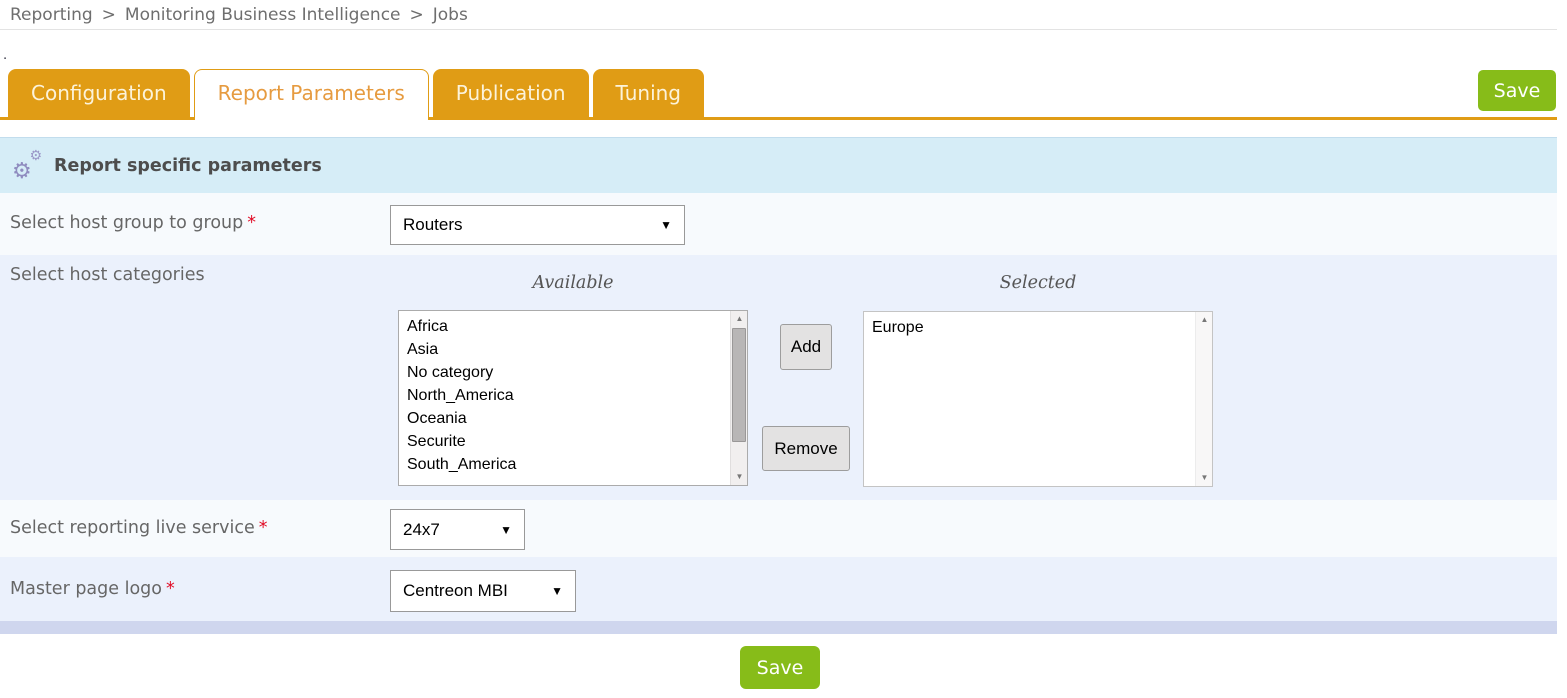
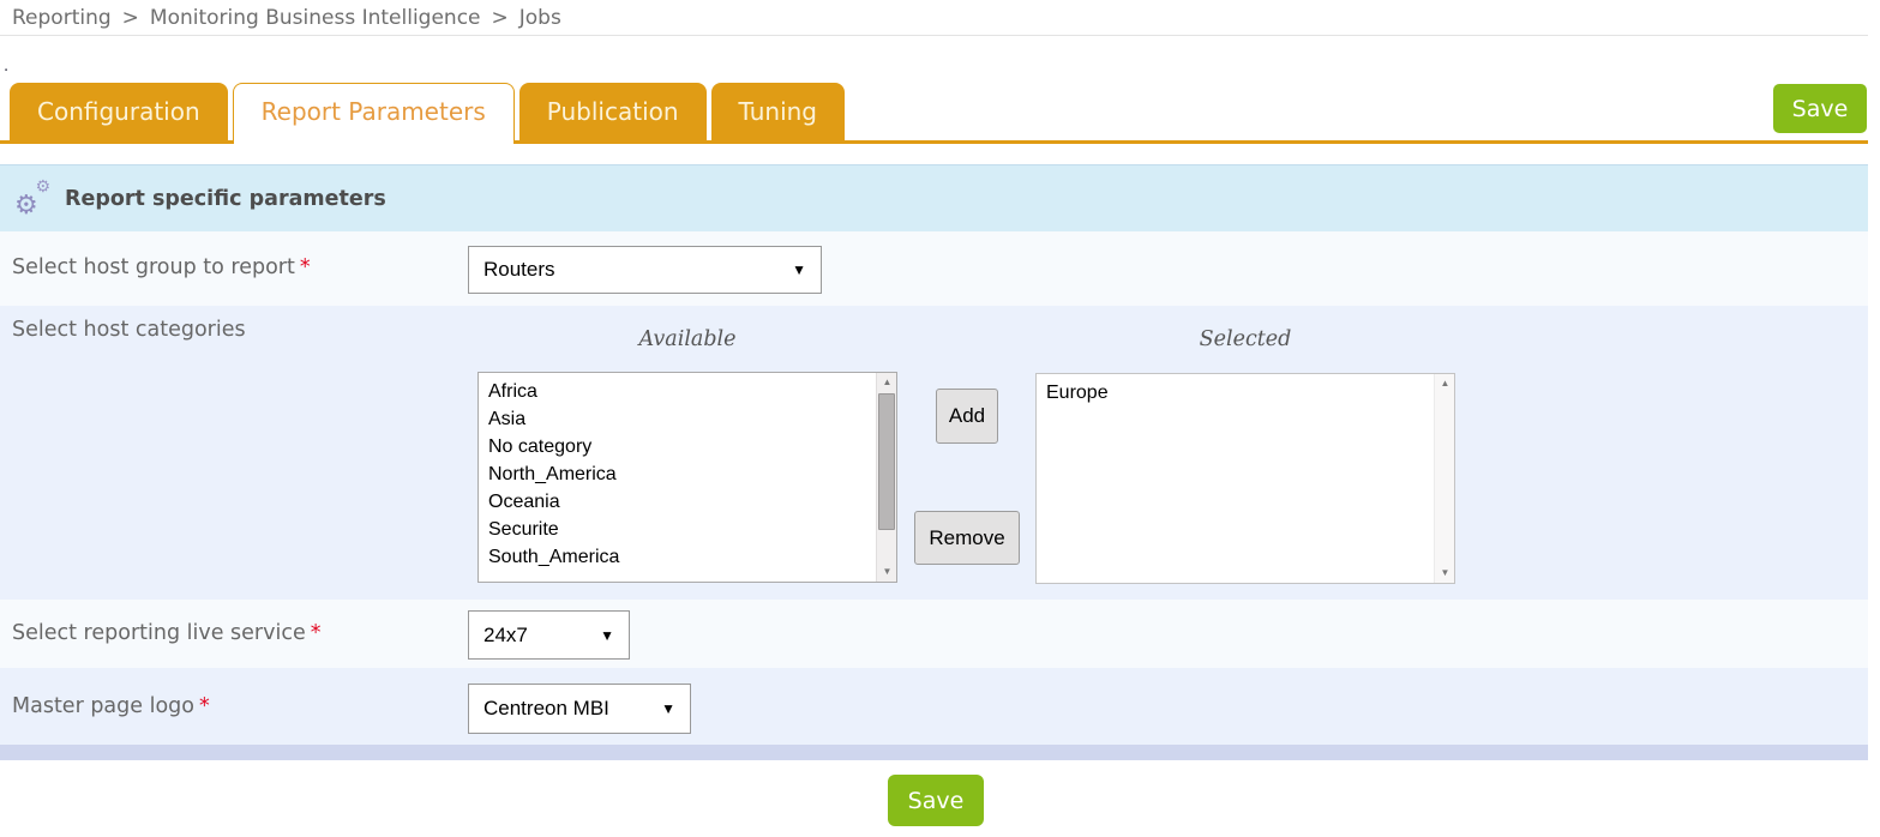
  Reporting
  >
  Monitoring Business Intelligence
  >
  Jobs
  .
  Configuration
  Report Parameters
  Publication
  Tuning
  Save
  ⚙
  ⚙
  Report specific parameters
- Select host group to group *
+ Select host group to report *
  Routers
  ▼
  Select host categories
  Available
  Selected
  Africa
  Asia
  No category
  North_America
  Oceania
  Securite
  South_America
  ▲
  ▼
  Add
  Remove
  Europe
  ▲
  ▼
  Select reporting live service *
  24x7
  ▼
  Master page logo *
  Centreon MBI
  ▼
  Save
